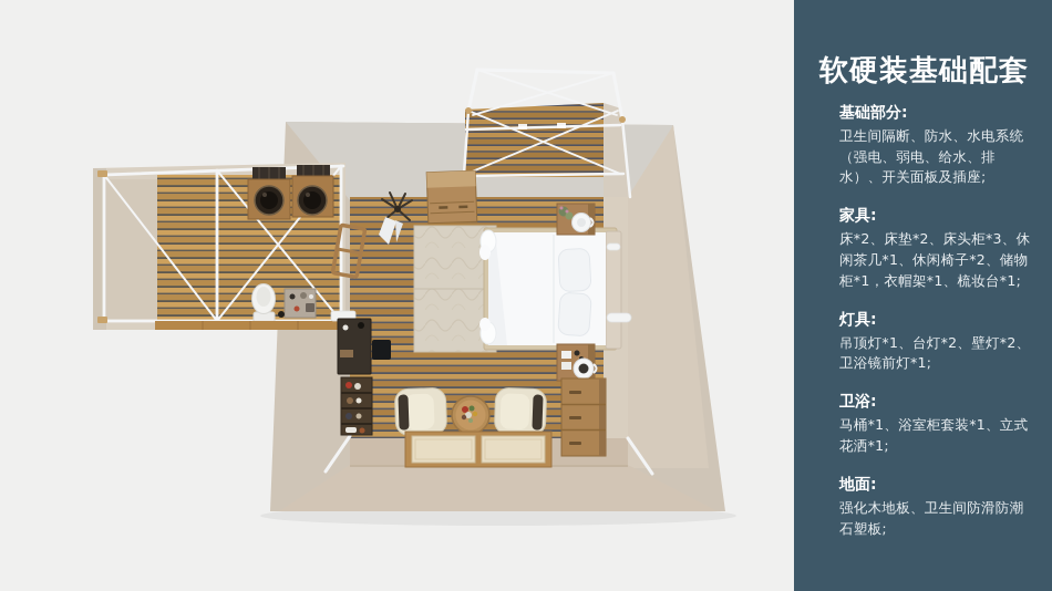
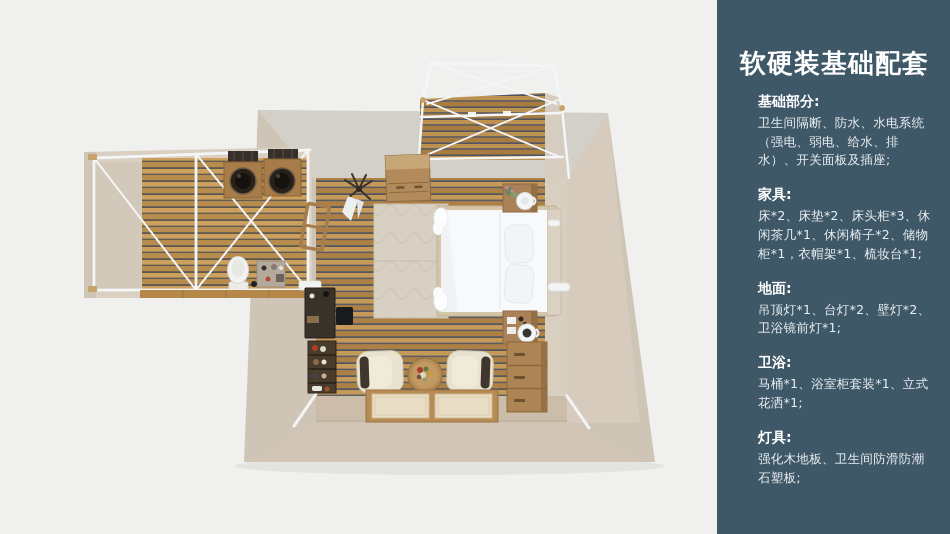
  软硬装基础配套
  基础部分:
  卫生间隔断、防水、水电系统（强电、弱电、给水、排水）、开关面板及插座;
  家具:
  床*2、床垫*2、床头柜*3、休闲茶几*1、休闲椅子*2、储物柜*1，衣帽架*1、梳妆台*1;
- 灯具:
+ 地面:
  吊顶灯*1、台灯*2、壁灯*2、卫浴镜前灯*1;
  卫浴:
  马桶*1、浴室柜套装*1、立式花洒*1;
- 地面:
+ 灯具:
  强化木地板、卫生间防滑防潮石塑板;
